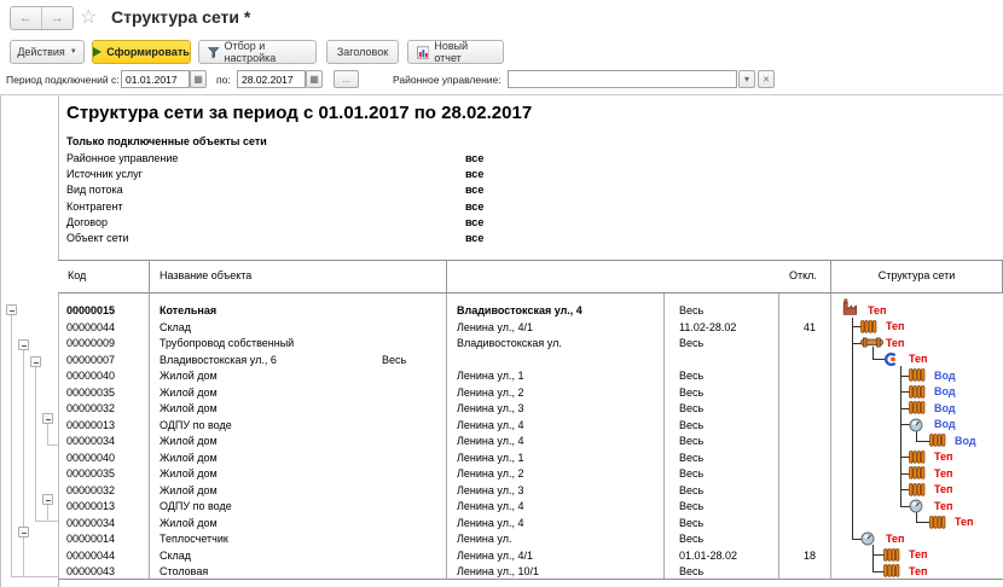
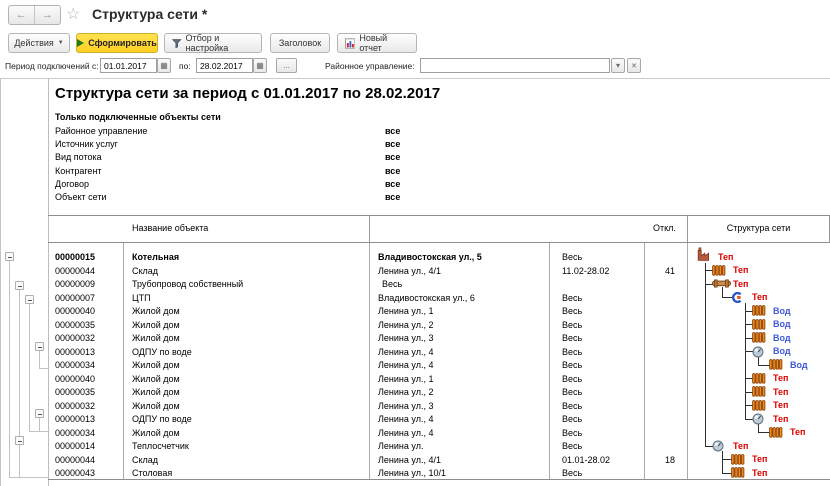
  ←
  →
  ☆
  Структура сети *
  Действия
  Сформировать
  Отбор и настройка
  Заголовок
  Новый отчет
  Период подключений с:
  01.01.2017
  ▦
  по:
  28.02.2017
  ▦
  ...
  Районное управление:
  ▾
  Структура сети за период с 01.01.2017 по 28.02.2017
  Только подключенные объекты сети
  Районное управление
  все
  Источник услуг
  все
  Вид потока
  все
  Контрагент
  все
  Договор
  все
  Объект сети
  все
- Код
  Название объекта
  Откл.
  Структура сети
  00000015
  Котельная
- Владивостокская ул., 4
+ Владивостокская ул., 5
  Весь
  00000044
  Склад
  Ленина ул., 4/1
  11.02-28.02
  41
  00000009
  Трубопровод собственный
- Владивостокская ул.
  Весь
  00000007
+ ЦТП
  Владивостокская ул., 6
  Весь
  00000040
  Жилой дом
  Ленина ул., 1
  Весь
  00000035
  Жилой дом
  Ленина ул., 2
  Весь
  00000032
  Жилой дом
  Ленина ул., 3
  Весь
  00000013
  ОДПУ по воде
  Ленина ул., 4
  Весь
  00000034
  Жилой дом
  Ленина ул., 4
  Весь
  00000040
  Жилой дом
  Ленина ул., 1
  Весь
  00000035
  Жилой дом
  Ленина ул., 2
  Весь
  00000032
  Жилой дом
  Ленина ул., 3
  Весь
  00000013
  ОДПУ по воде
  Ленина ул., 4
  Весь
  00000034
  Жилой дом
  Ленина ул., 4
  Весь
  00000014
  Теплосчетчик
  Ленина ул.
  Весь
  00000044
  Склад
  Ленина ул., 4/1
  01.01-28.02
  18
  00000043
  Столовая
  Ленина ул., 10/1
  Весь
  Теп
  Теп
  Теп
  Теп
  Вод
  Вод
  Вод
  Вод
  Вод
  Теп
  Теп
  Теп
  Теп
  Теп
  Теп
  Теп
  Теп
